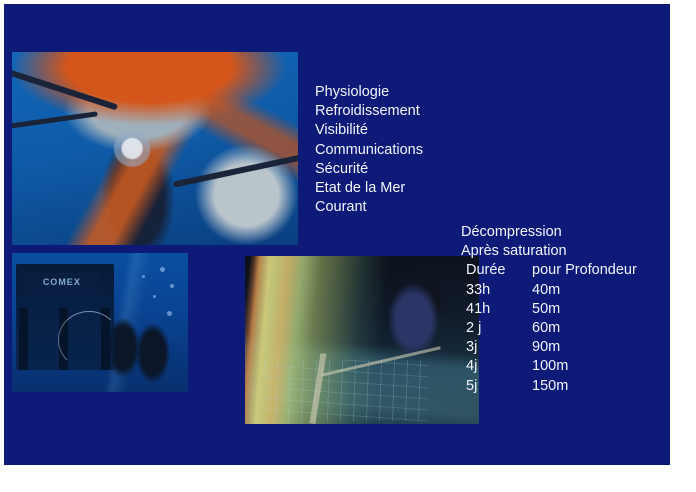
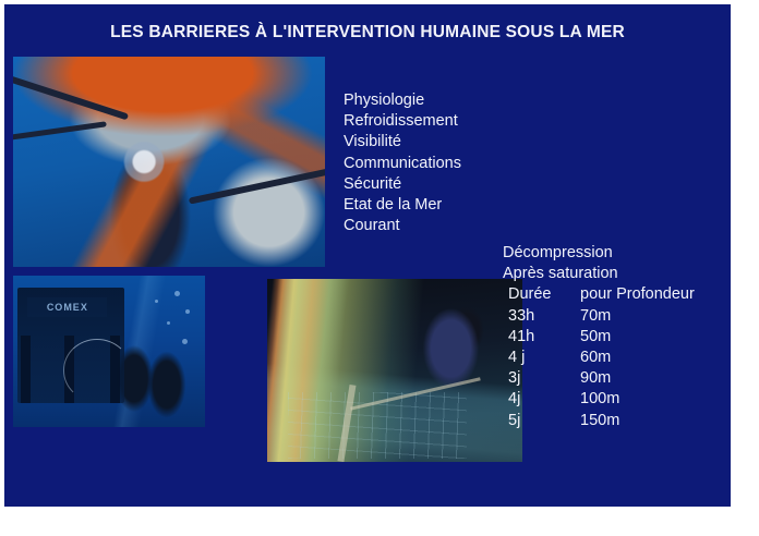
+ LES BARRIERES À L'INTERVENTION HUMAINE SOUS LA MER
  COMEX
  Physiologie
  Refroidissement
  Visibilité
  Communications
  Sécurité
  Etat de la Mer
  Courant
  Décompression
  Après saturation
  Durée	pour Profondeur
- 33h	40m
+ 33h	70m
  41h	50m
- 2 j	60m
+ 4 j	60m
  3j	90m
  4j	100m
  5j	150m
